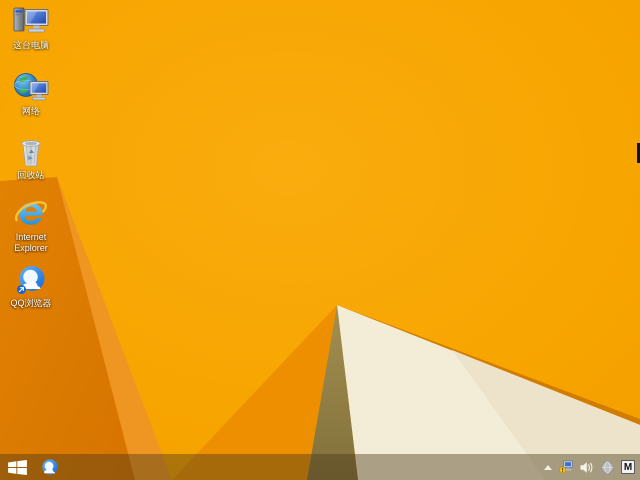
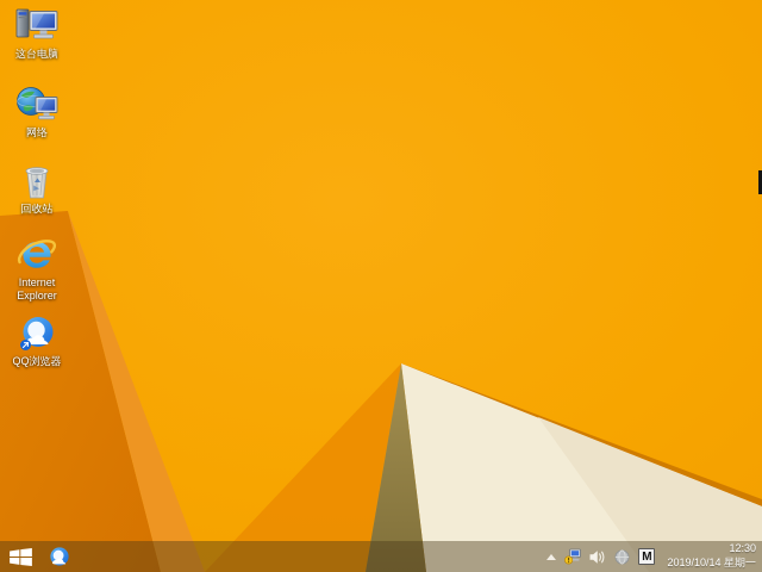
  这台电脑
  网络
  回收站
  Internet Explorer
  QQ浏览器
  M
+ 12:30
+ 2019/10/14 星期一
